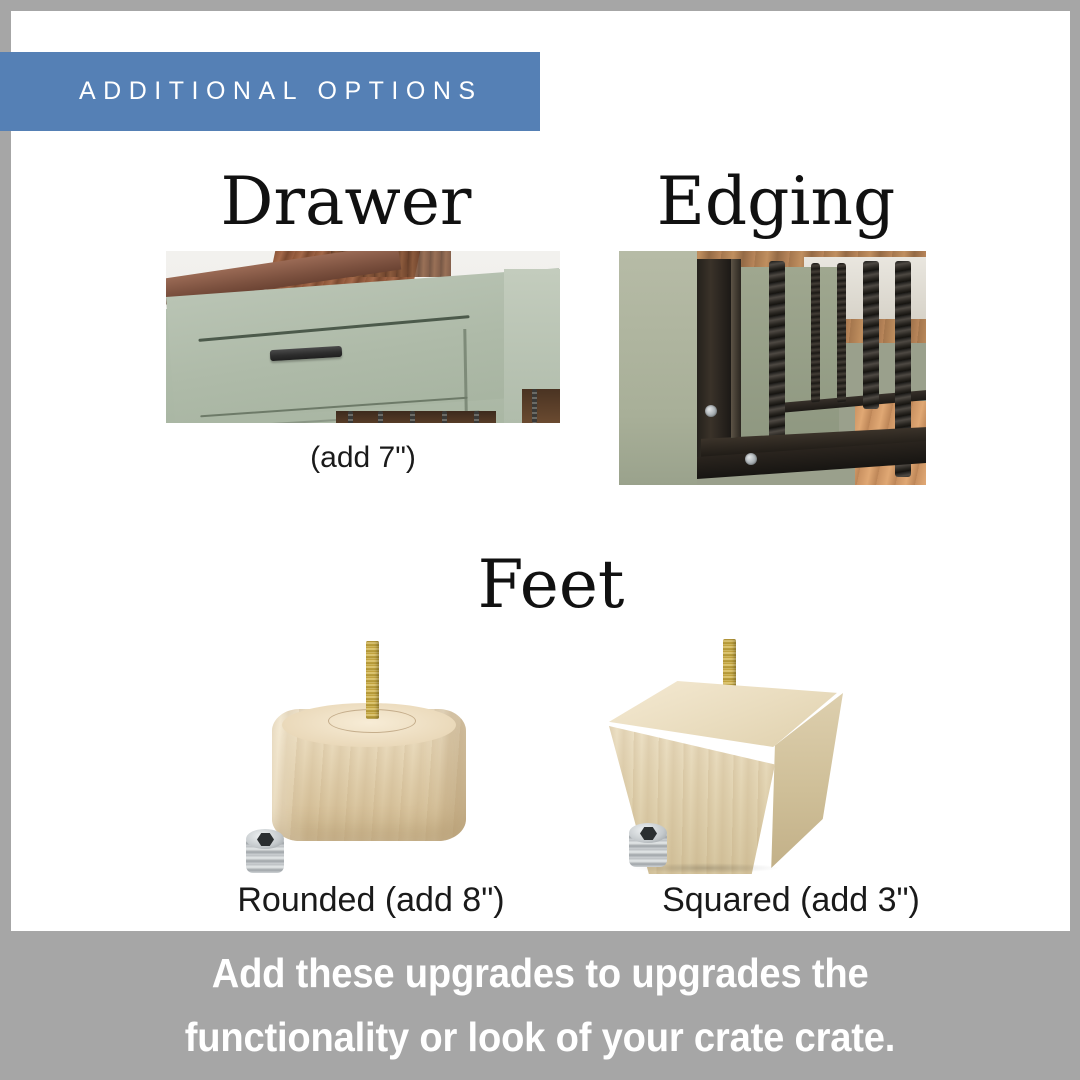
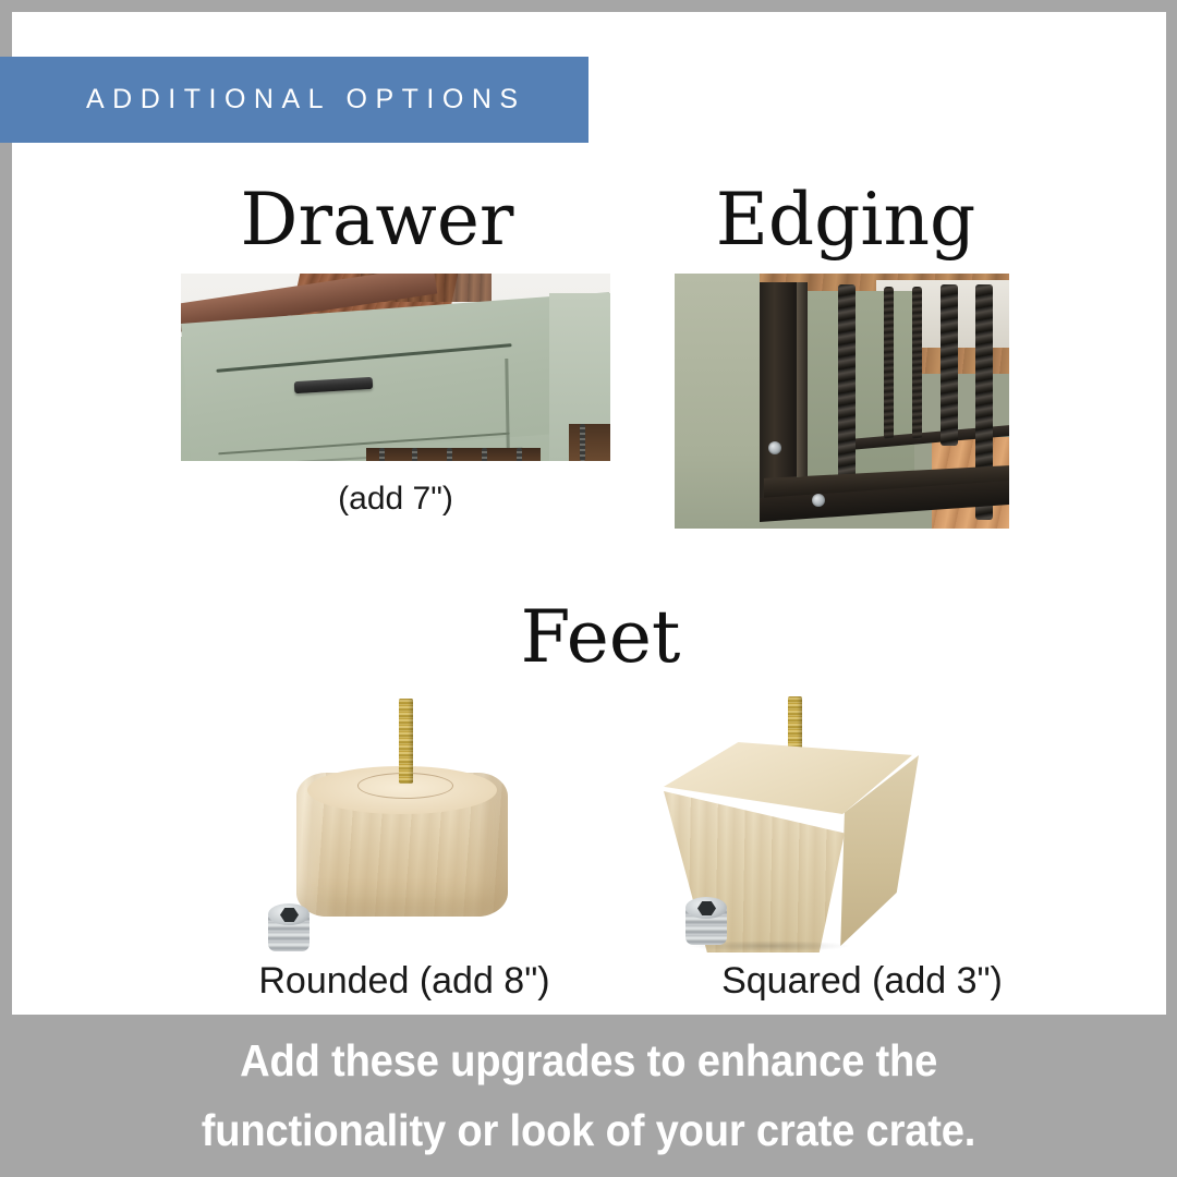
  Drawer
  Edging
  Feet
  (add 7")
  Rounded (add 8")
  Squared (add 3")
  ADDITIONAL OPTIONS
- Add these upgrades to upgrades the
+ Add these upgrades to enhance the
  functionality or look of your crate crate.
